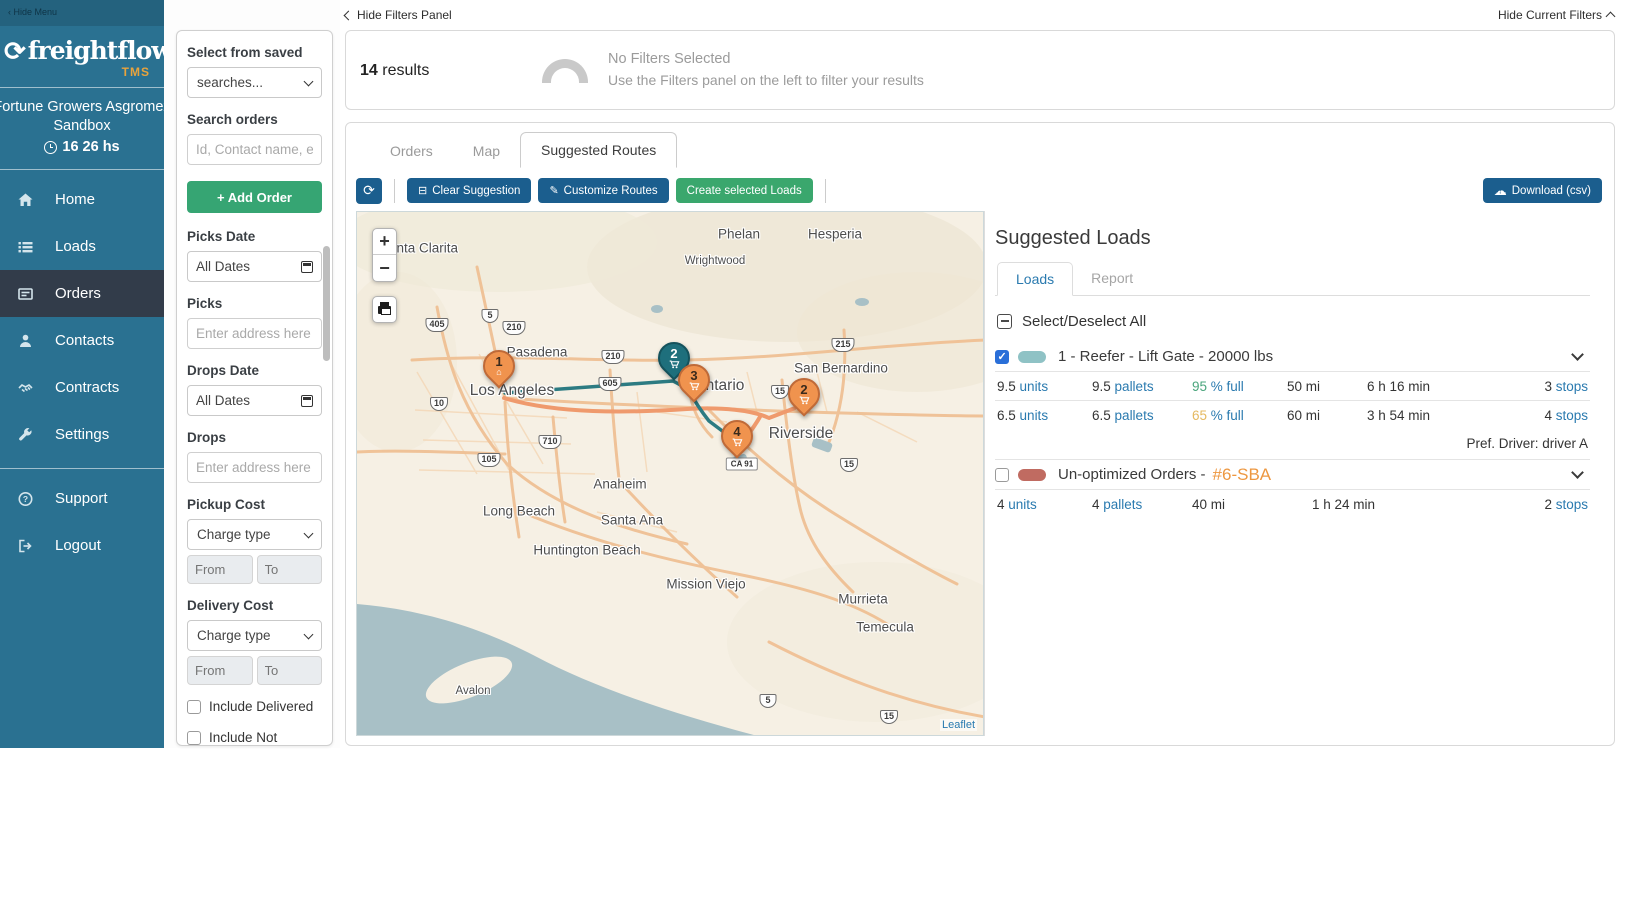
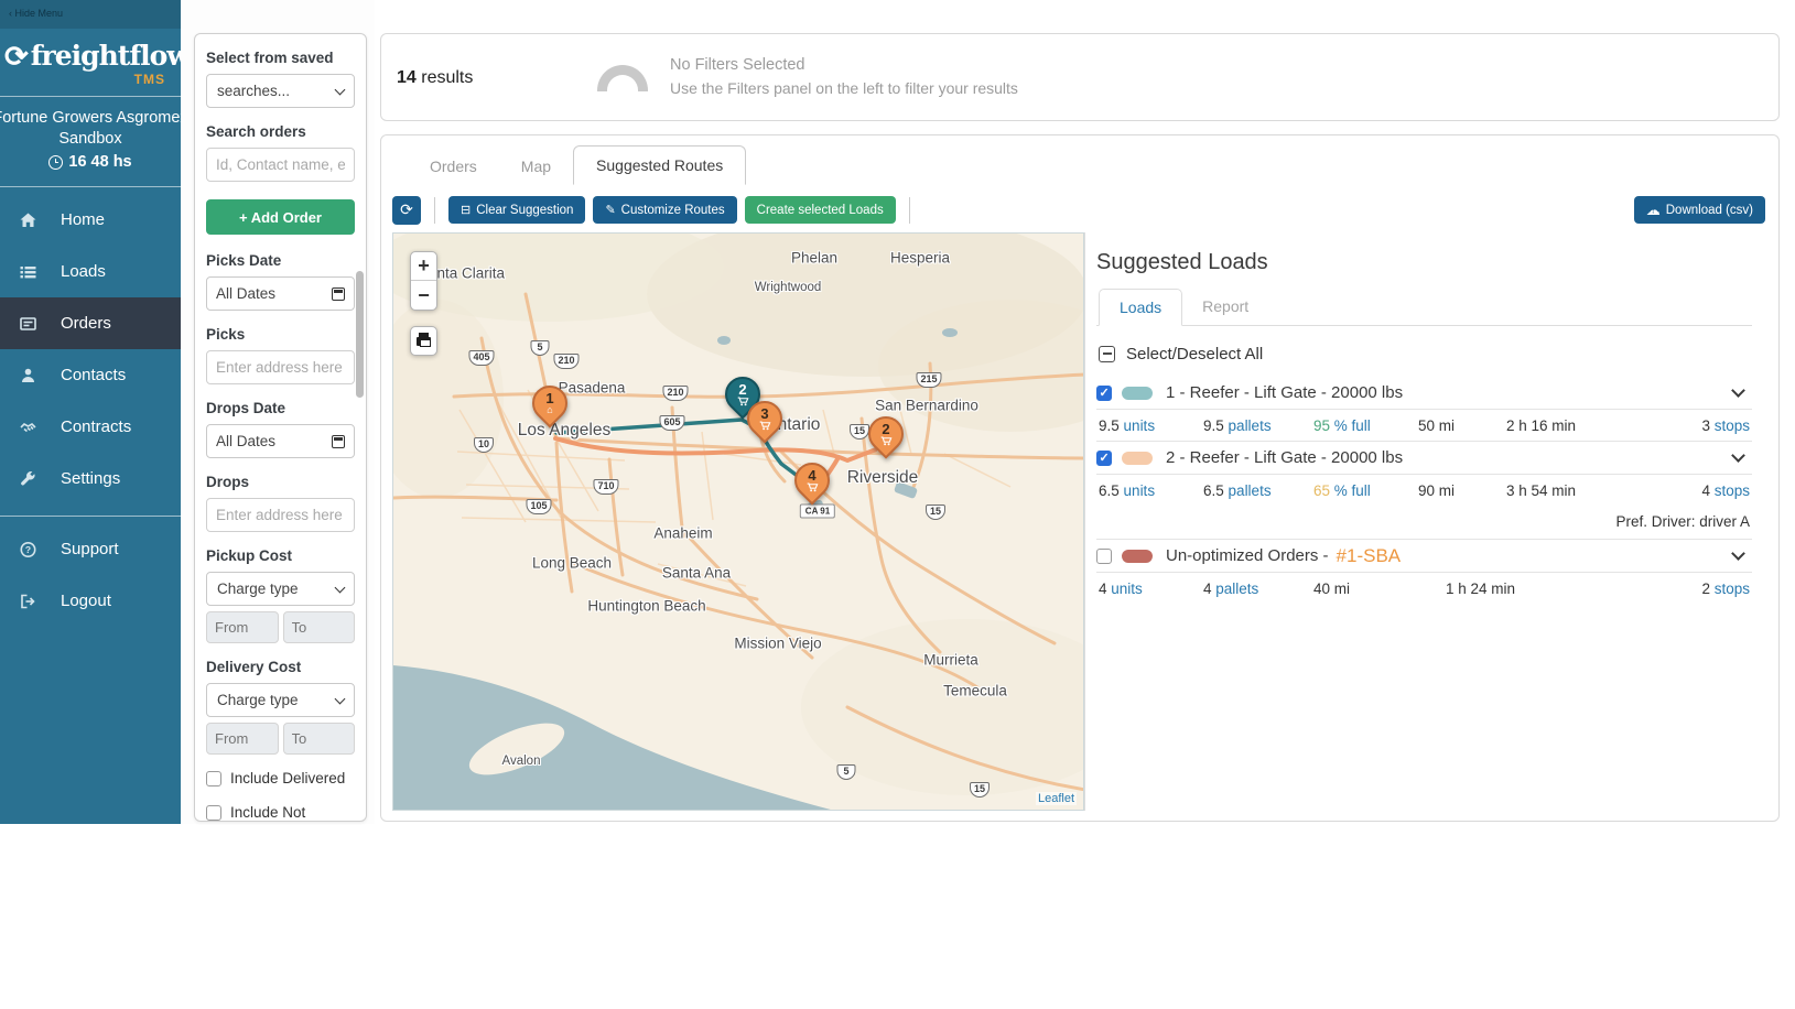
  ‹ Hide Menu
  ⟳
  freightflow
  TMS
  ortune Growers Asgrome
  Sandbox
- 16 26 hs
+ 16 48 hs
  Home
  Loads
  Orders
  Contacts
  Contracts
  Settings
  ?
  Support
  Logout
  Select from saved
  searches...
  Search orders
  Id, Contact name, e
  + Add Order
  Picks Date
  All Dates
  Picks
  Enter address here
  Drops Date
  All Dates
  Drops
  Enter address here
  Pickup Cost
  Charge type
  From
  To
  Delivery Cost
  Charge type
  From
  To
  Include Delivered
- Hide Filters Panel
- Hide Current Filters
  14 results
  No Filters Selected
  Use the Filters panel on the left to filter your results
  Orders
  Map
  Suggested Routes
  ⟳
  ⊟
  Clear Suggestion
  ✎
  Customize Routes
  Create selected Loads
  ☁
  Download (csv)
  nta Clarita
  Wrightwood
  Phelan
  Hesperia
  Pasadena
  Los Angeles
  ntario
  San Bernardino
  Riverside
  Anaheim
  Long Beach
  Santa Ana
  Huntington Beach
  Mission Viejo
  Murrieta
  Temecula
  Avalon
  5
  405
  210
  210
  605
  10
  710
  105
  15
  215
  15
  5
  15
  CA 91
  +
  −
  Leaflet
  Suggested Loads
  Loads
  Report
  Select/Deselect All
  1 - Reefer - Lift Gate - 20000 lbs
  9.5 units
  9.5 pallets
  95 % full
  50 mi
- 6 h 16 min
+ 2 h 16 min
  3 stops
+ 2 - Reefer - Lift Gate - 20000 lbs
  6.5 units
  6.5 pallets
  65 % full
- 60 mi
+ 90 mi
  3 h 54 min
  4 stops
  Pref. Driver: driver A
  Un-optimized Orders -
- #6-SBA
+ #1-SBA
  4 units
  4 pallets
  40 mi
  1 h 24 min
  2 stops
